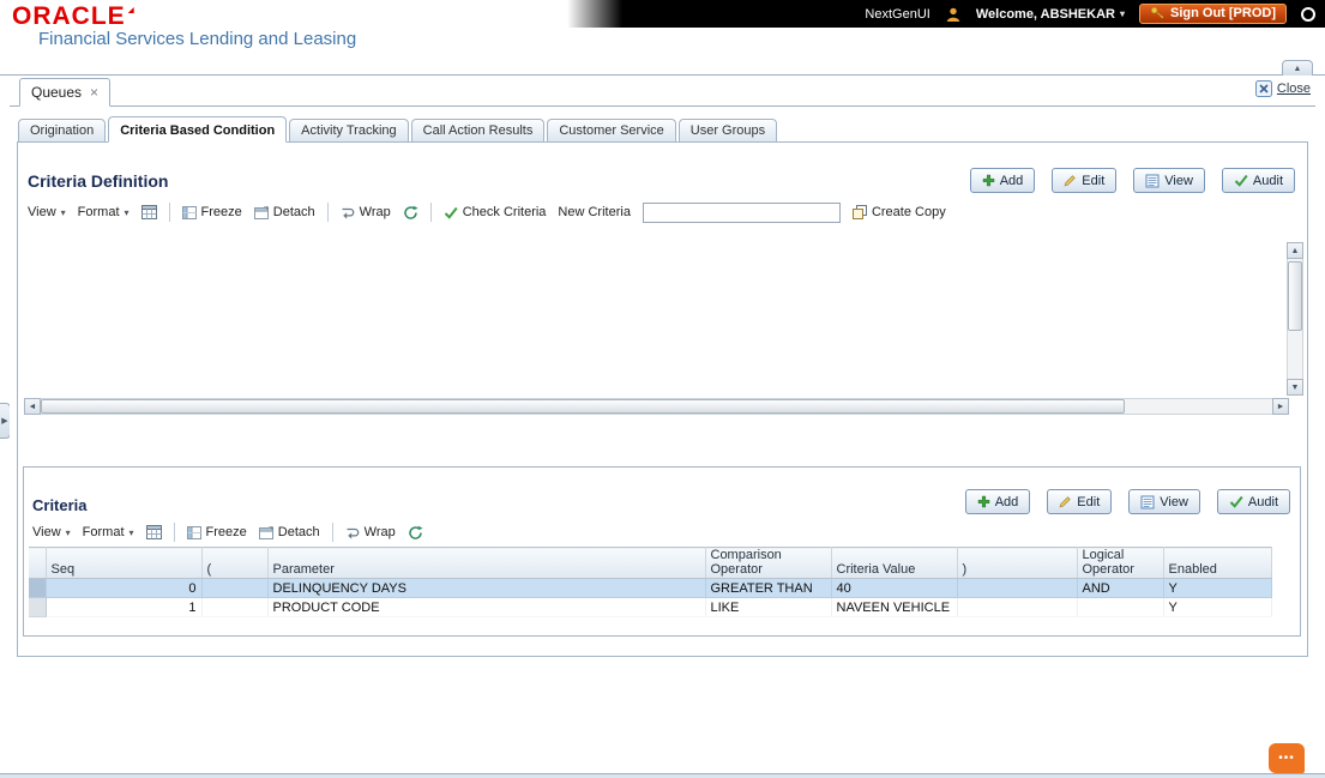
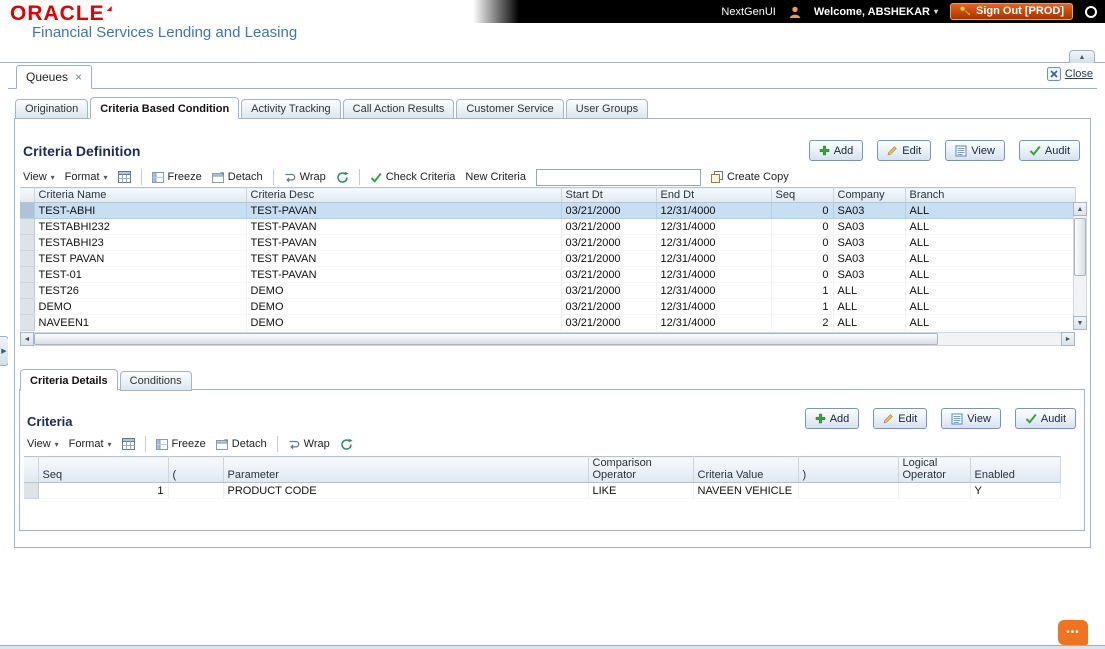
  ORACLE
  Financial Services Lending and Leasing
  NextGenUI
  Welcome, ABSHEKAR
  ▾
  Sign Out [PROD]
  Queues
  ×
  Close
  Origination
  Criteria Based Condition
  Activity Tracking
  Call Action Results
  Customer Service
  User Groups
  Criteria Definition
  Add
  Edit
  View
  Audit
  View
  ▾
  Format
  ▾
  Freeze
  Detach
  Wrap
  Check Criteria
  New Criteria
  Create Copy
+ 	Criteria Name	Criteria Desc	Start Dt	End Dt	Seq	Company	Branch
+ 	TEST-ABHI	TEST-PAVAN	03/21/2000	12/31/4000	0	SA03	ALL
+ 	TESTABHI232	TEST-PAVAN	03/21/2000	12/31/4000	0	SA03	ALL
+ 	TESTABHI23	TEST-PAVAN	03/21/2000	12/31/4000	0	SA03	ALL
+ 	TEST PAVAN	TEST PAVAN	03/21/2000	12/31/4000	0	SA03	ALL
+ 	TEST-01	TEST-PAVAN	03/21/2000	12/31/4000	0	SA03	ALL
+ 	TEST26	DEMO	03/21/2000	12/31/4000	1	ALL	ALL
+ 	DEMO	DEMO	03/21/2000	12/31/4000	1	ALL	ALL
+ 	NAVEEN1	DEMO	03/21/2000	12/31/4000	2	ALL	ALL
+ Criteria Details
+ Conditions
  Criteria
  Add
  Edit
  View
  Audit
  View
  ▾
  Format
  ▾
  Freeze
  Detach
  Wrap
  	Seq	(	Parameter	Comparison Operator	Criteria Value	)	Logical Operator	Enabled
- 	0		DELINQUENCY DAYS	GREATER THAN	40		AND	Y
  	1		PRODUCT CODE	LIKE	NAVEEN VEHICLE			Y
  •••
